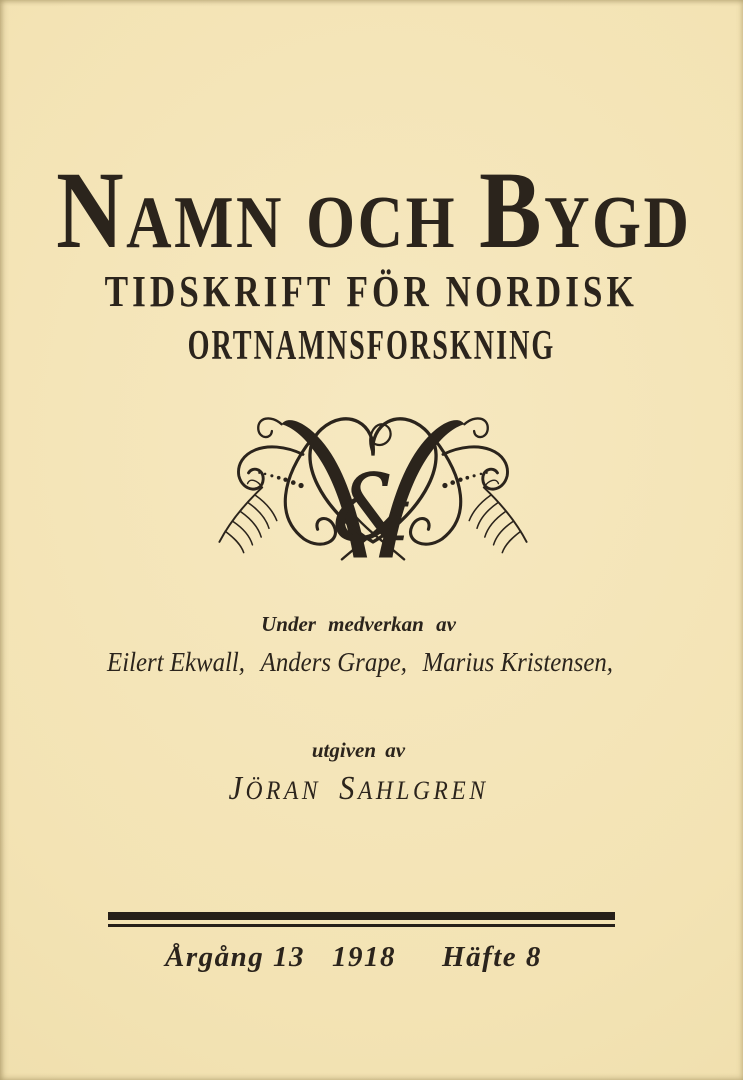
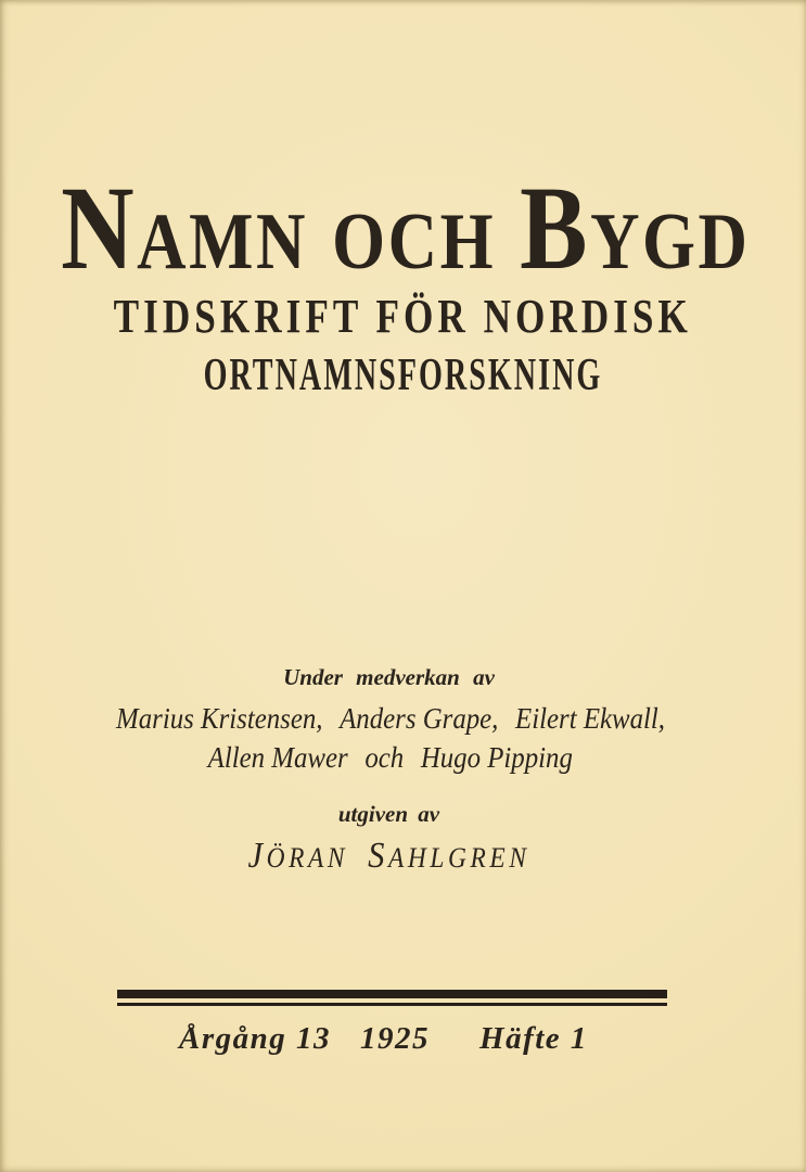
  NAMN OCH BYGD
  TIDSKRIFT FÖR NORDISK
  ORTNAMNSFORSKNING
- &
  Under medverkan av
- Eilert Ekwall,
+ Marius Kristensen,
  Anders Grape,
- Marius Kristensen,
+ Eilert Ekwall,
+ Allen Mawer
+ och
+ Hugo Pipping
  utgiven av
  JÖRAN SAHLGREN
  Årgång 13
- 1918
+ 1925
- Häfte 8
+ Häfte 1
